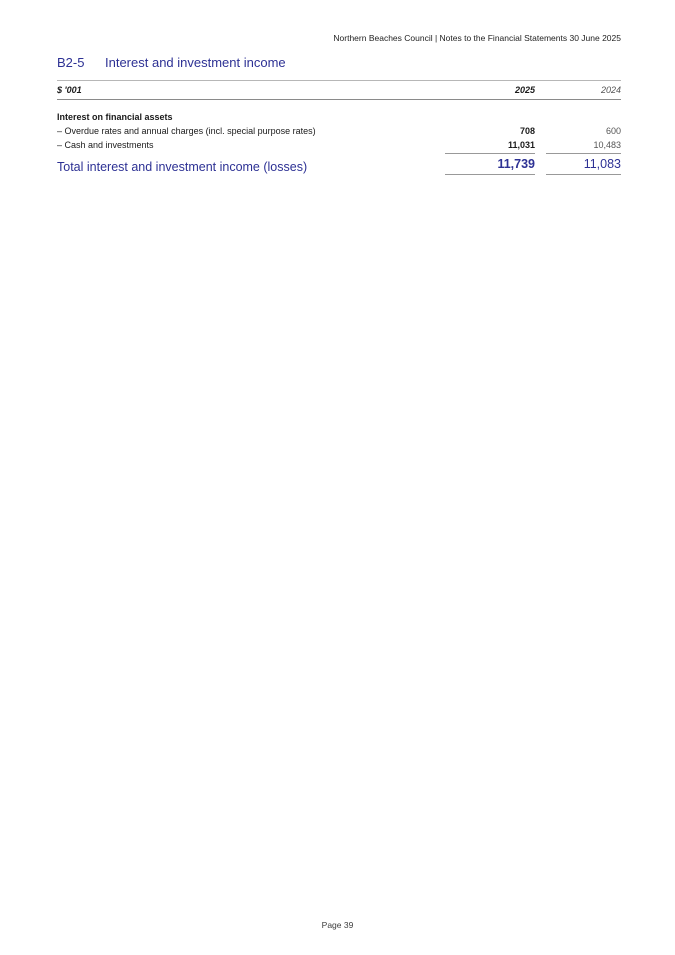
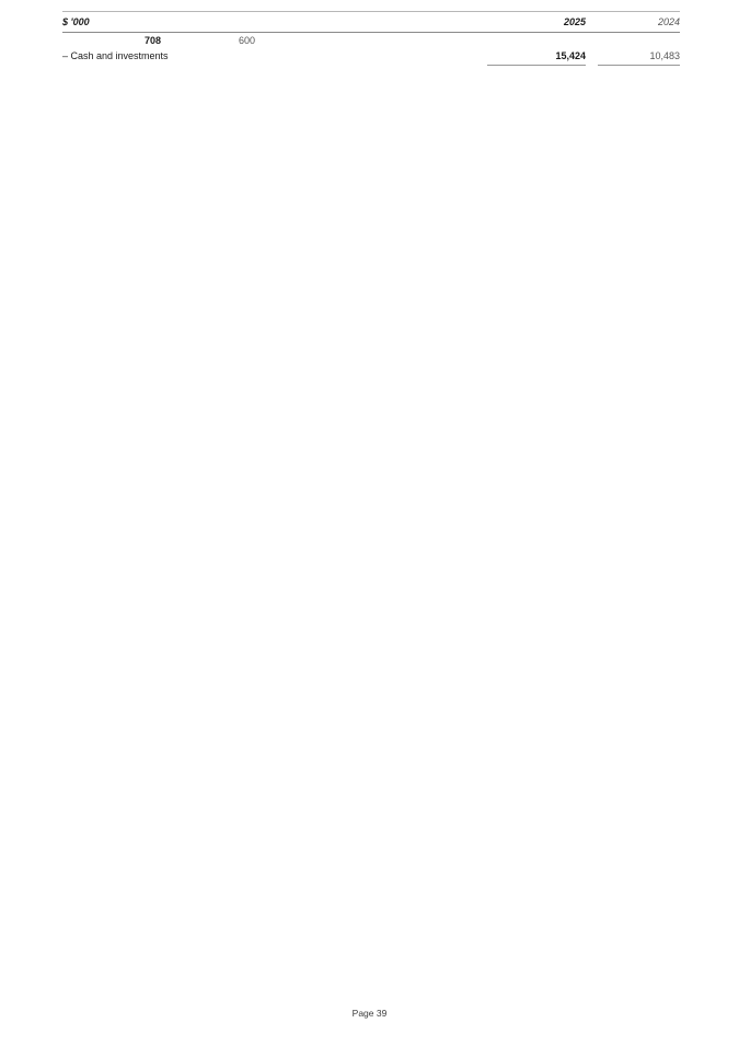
- Northern Beaches Council | Notes to the Financial Statements 30 June 2025
- B2-5
- Interest and investment income
- $ '001
+ $ '000
  2025
  2024
- Interest on financial assets
- – Overdue rates and annual charges (incl. special purpose rates)
  708
  600
  – Cash and investments
- 11,031
+ 15,424
  10,483
- Total interest and investment income (losses)
- 11,739
- 11,083
  Page 39
